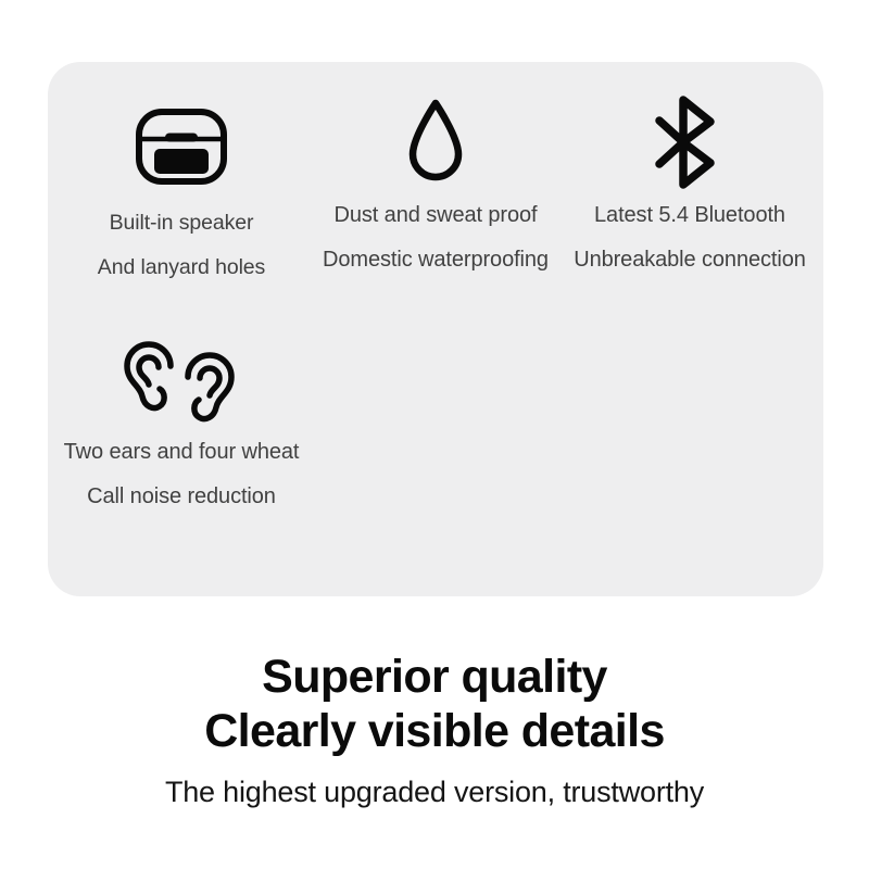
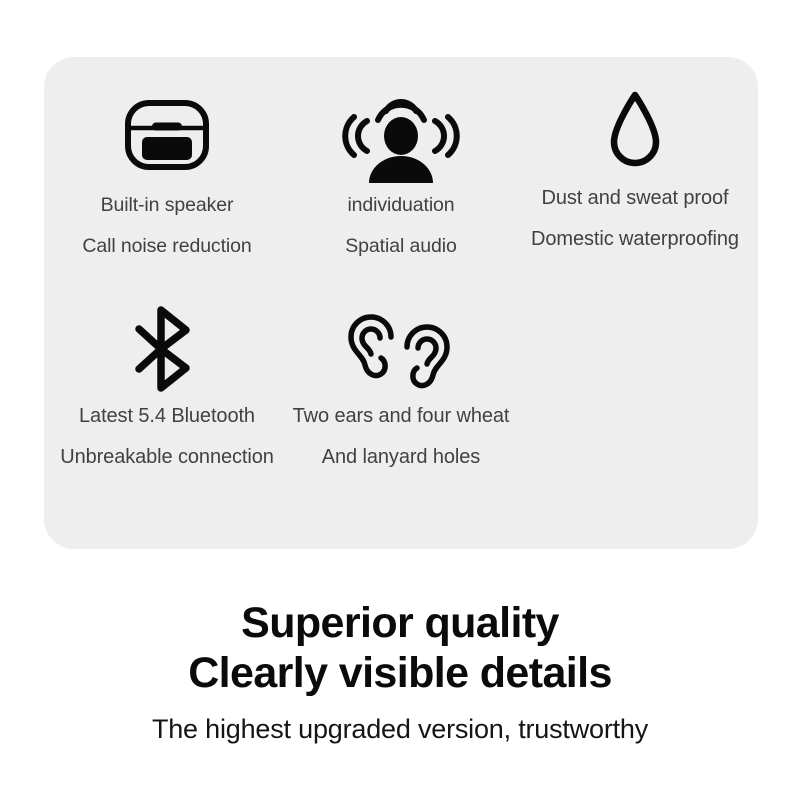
  Built-in speaker
- And lanyard holes
+ Call noise reduction
+ individuation
+ Spatial audio
  Dust and sweat proof
  Domestic waterproofing
  Latest 5.4 Bluetooth
  Unbreakable connection
  Two ears and four wheat
- Call noise reduction
+ And lanyard holes
  Superior quality
  Clearly visible details
  The highest upgraded version, trustworthy
